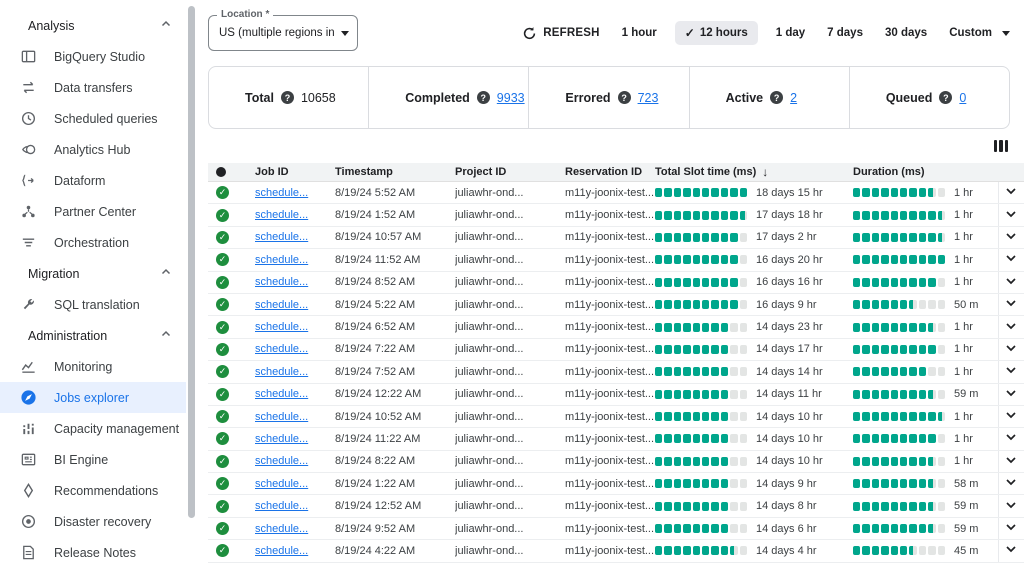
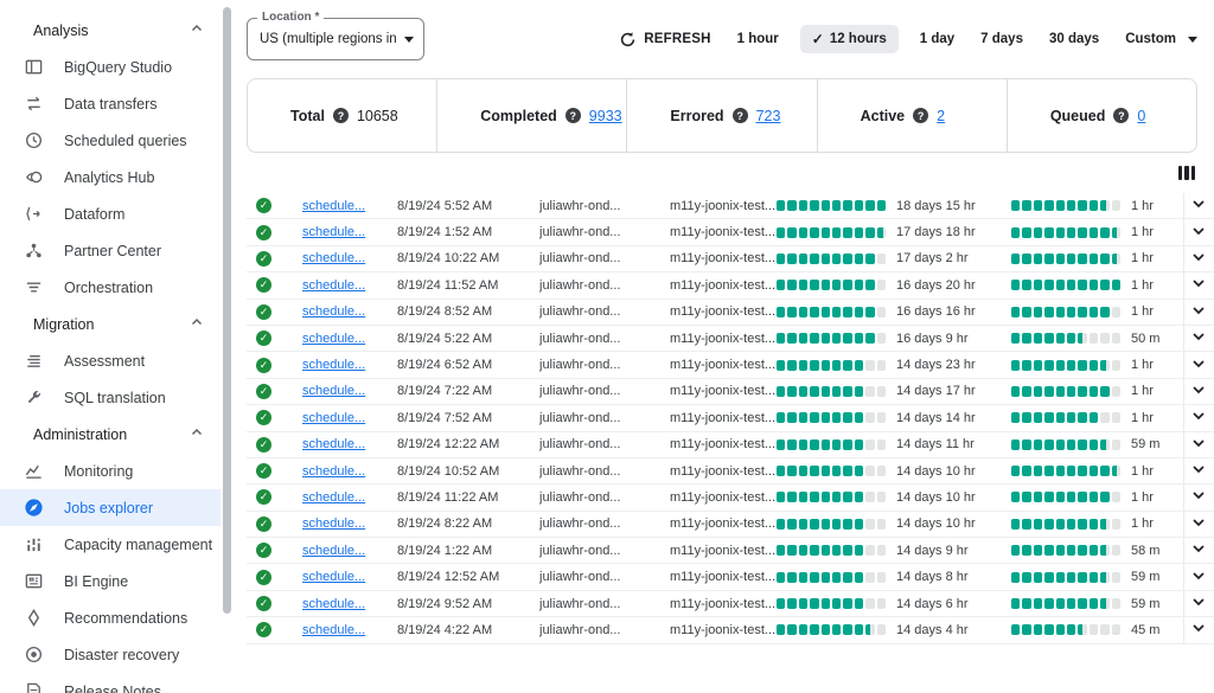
  Analysis
  BigQuery Studio
  Data transfers
  Scheduled queries
  Analytics Hub
  Dataform
  Partner Center
  Orchestration
  Migration
+ Assessment
  SQL translation
  Administration
  Monitoring
  Jobs explorer
  Capacity management
  BI Engine
  Recommendations
  Disaster recovery
  Release Notes
  Location *
  US (multiple regions in
  REFRESH
  1 hour
  ✓
  12 hours
  1 day
  7 days
  30 days
  Custom
  Total
  ?
  10658
  Completed
  ?
  9933
  Errored
  ?
  723
  Active
  ?
  2
  Queued
  ?
  0
- Job ID
- Timestamp
- Project ID
- Reservation ID
- Total Slot time (ms)
- ↓
- Duration (ms)
  ✓
  schedule...
  8/19/24 5:52 AM
  juliawhr-ond...
  m11y-joonix-test...
  18 days 15 hr
  1 hr
  ✓
  schedule...
  8/19/24 1:52 AM
  juliawhr-ond...
  m11y-joonix-test...
  17 days 18 hr
  1 hr
  ✓
  schedule...
- 8/19/24 10:57 AM
+ 8/19/24 10:22 AM
  juliawhr-ond...
  m11y-joonix-test...
  17 days 2 hr
  1 hr
  ✓
  schedule...
  8/19/24 11:52 AM
  juliawhr-ond...
  m11y-joonix-test...
  16 days 20 hr
  1 hr
  ✓
  schedule...
  8/19/24 8:52 AM
  juliawhr-ond...
  m11y-joonix-test...
  16 days 16 hr
  1 hr
  ✓
  schedule...
  8/19/24 5:22 AM
  juliawhr-ond...
  m11y-joonix-test...
  16 days 9 hr
  50 m
  ✓
  schedule...
  8/19/24 6:52 AM
  juliawhr-ond...
  m11y-joonix-test...
  14 days 23 hr
  1 hr
  ✓
  schedule...
  8/19/24 7:22 AM
  juliawhr-ond...
  m11y-joonix-test...
  14 days 17 hr
  1 hr
  ✓
  schedule...
  8/19/24 7:52 AM
  juliawhr-ond...
  m11y-joonix-test...
  14 days 14 hr
  1 hr
  ✓
  schedule...
  8/19/24 12:22 AM
  juliawhr-ond...
  m11y-joonix-test...
  14 days 11 hr
  59 m
  ✓
  schedule...
  8/19/24 10:52 AM
  juliawhr-ond...
  m11y-joonix-test...
  14 days 10 hr
  1 hr
  ✓
  schedule...
  8/19/24 11:22 AM
  juliawhr-ond...
  m11y-joonix-test...
  14 days 10 hr
  1 hr
  ✓
  schedule...
  8/19/24 8:22 AM
  juliawhr-ond...
  m11y-joonix-test...
  14 days 10 hr
  1 hr
  ✓
  schedule...
  8/19/24 1:22 AM
  juliawhr-ond...
  m11y-joonix-test...
  14 days 9 hr
  58 m
  ✓
  schedule...
  8/19/24 12:52 AM
  juliawhr-ond...
  m11y-joonix-test...
  14 days 8 hr
  59 m
  ✓
  schedule...
  8/19/24 9:52 AM
  juliawhr-ond...
  m11y-joonix-test...
  14 days 6 hr
  59 m
  ✓
  schedule...
  8/19/24 4:22 AM
  juliawhr-ond...
  m11y-joonix-test...
  14 days 4 hr
  45 m
